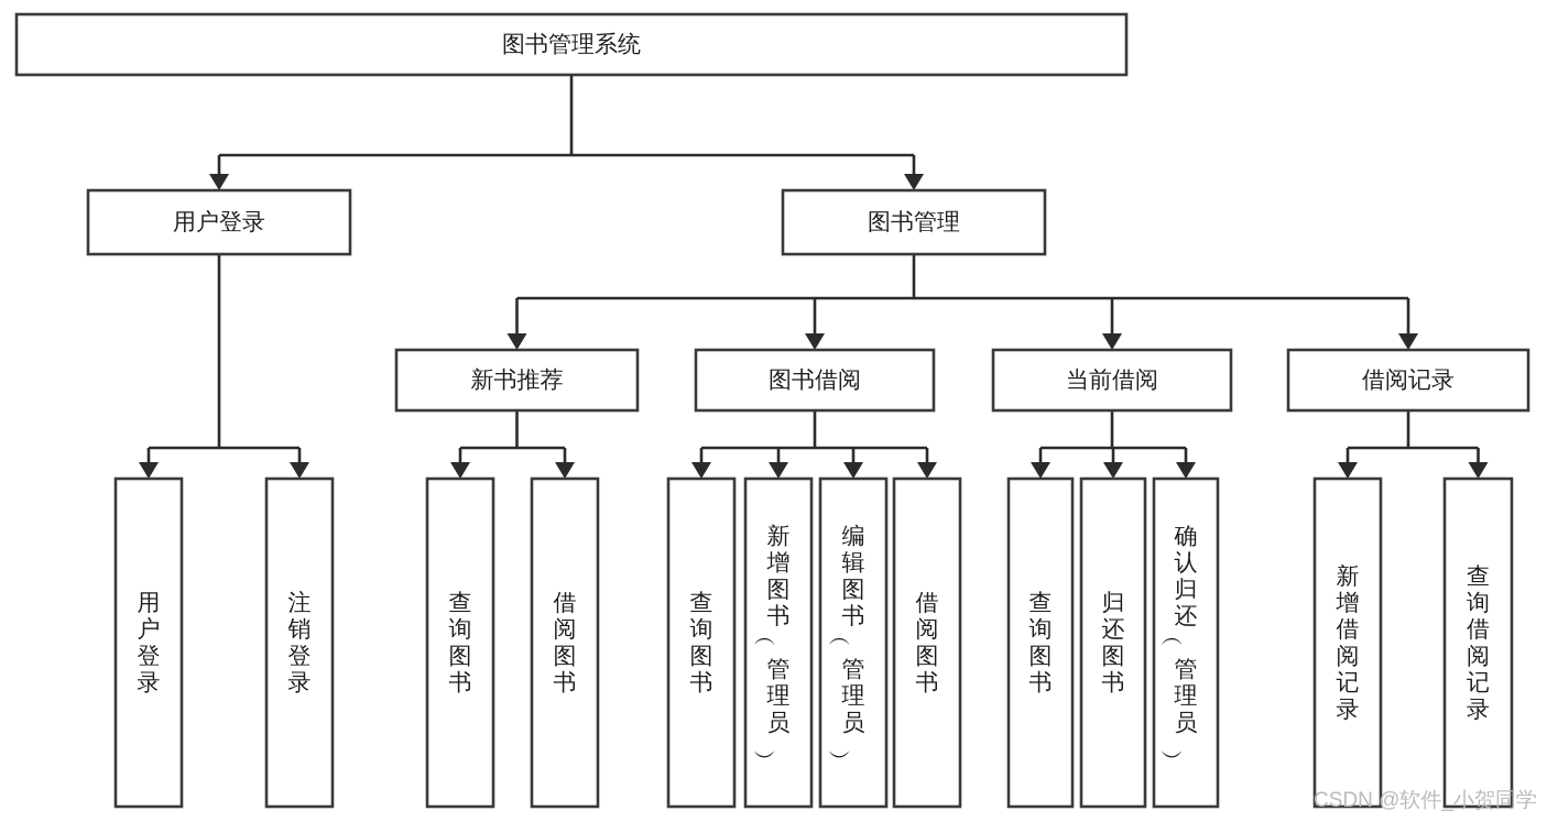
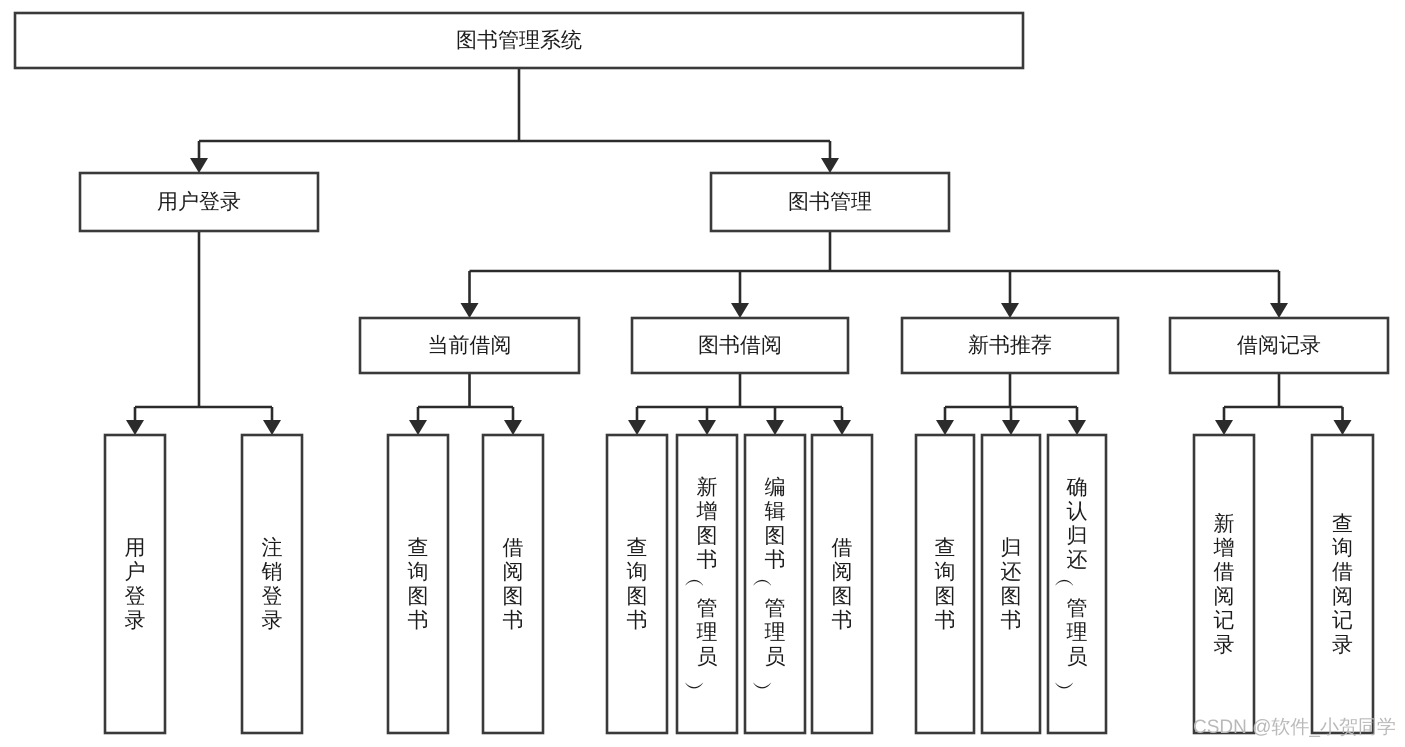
  图书管理系统
  用户登录
  图书管理
- 新书推荐
+ 当前借阅
  图书借阅
- 当前借阅
+ 新书推荐
  借阅记录
  用户登录
  注销登录
  查询图书
  借阅图书
  查询图书
  新增图书管理员
  编辑图书管理员
  借阅图书
  查询图书
  归还图书
  确认归还管理员
  新增借阅记录
  查询借阅记录
  CSDN @软件_小贺同学
